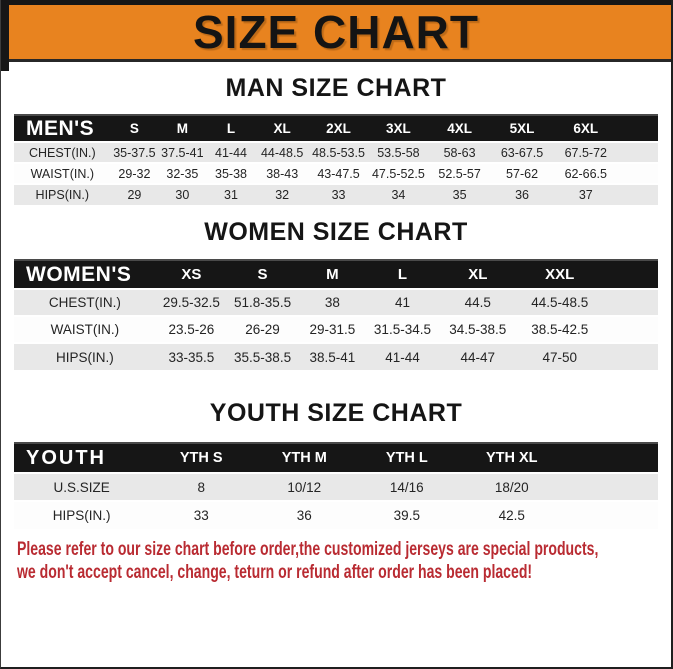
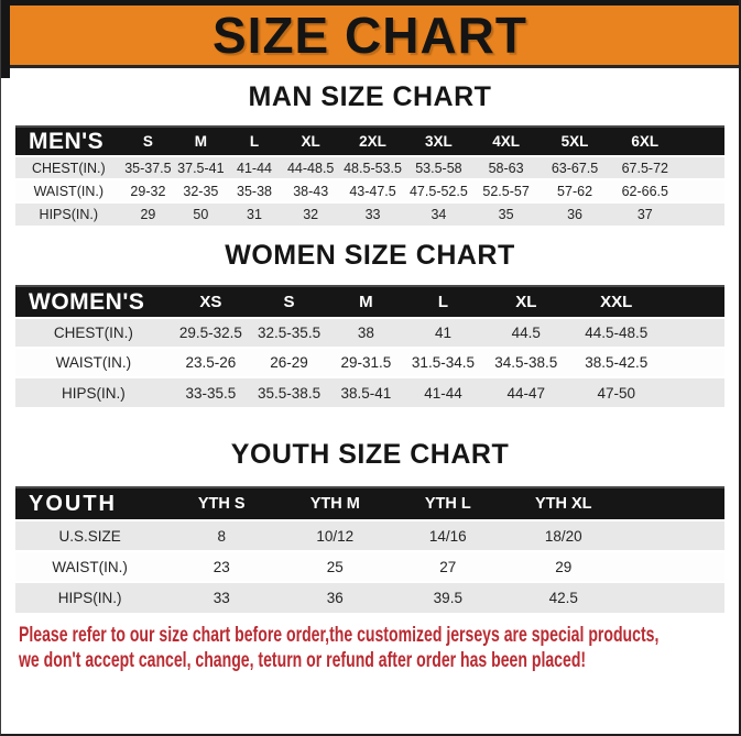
  SIZE CHART
  MAN SIZE CHART
  MEN'S	S	M	L	XL	2XL	3XL	4XL	5XL	6XL
  CHEST(IN.)	35-37.5	37.5-41	41-44	44-48.5	48.5-53.5	53.5-58	58-63	63-67.5	67.5-72
  WAIST(IN.)	29-32	32-35	35-38	38-43	43-47.5	47.5-52.5	52.5-57	57-62	62-66.5
- HIPS(IN.)	29	30	31	32	33	34	35	36	37
+ HIPS(IN.)	29	50	31	32	33	34	35	36	37
  WOMEN SIZE CHART
  WOMEN'S	XS	S	M	L	XL	XXL
- CHEST(IN.)	29.5-32.5	51.8-35.5	38	41	44.5	44.5-48.5
+ CHEST(IN.)	29.5-32.5	32.5-35.5	38	41	44.5	44.5-48.5
  WAIST(IN.)	23.5-26	26-29	29-31.5	31.5-34.5	34.5-38.5	38.5-42.5
  HIPS(IN.)	33-35.5	35.5-38.5	38.5-41	41-44	44-47	47-50
  YOUTH SIZE CHART
  YOUTH	YTH S	YTH M	YTH L	YTH XL
  U.S.SIZE	8	10/12	14/16	18/20
+ WAIST(IN.)	23	25	27	29
  HIPS(IN.)	33	36	39.5	42.5
  Please refer to our size chart before order,the customized jerseys are special products,
  we don't accept cancel, change, teturn or refund after order has been placed!
